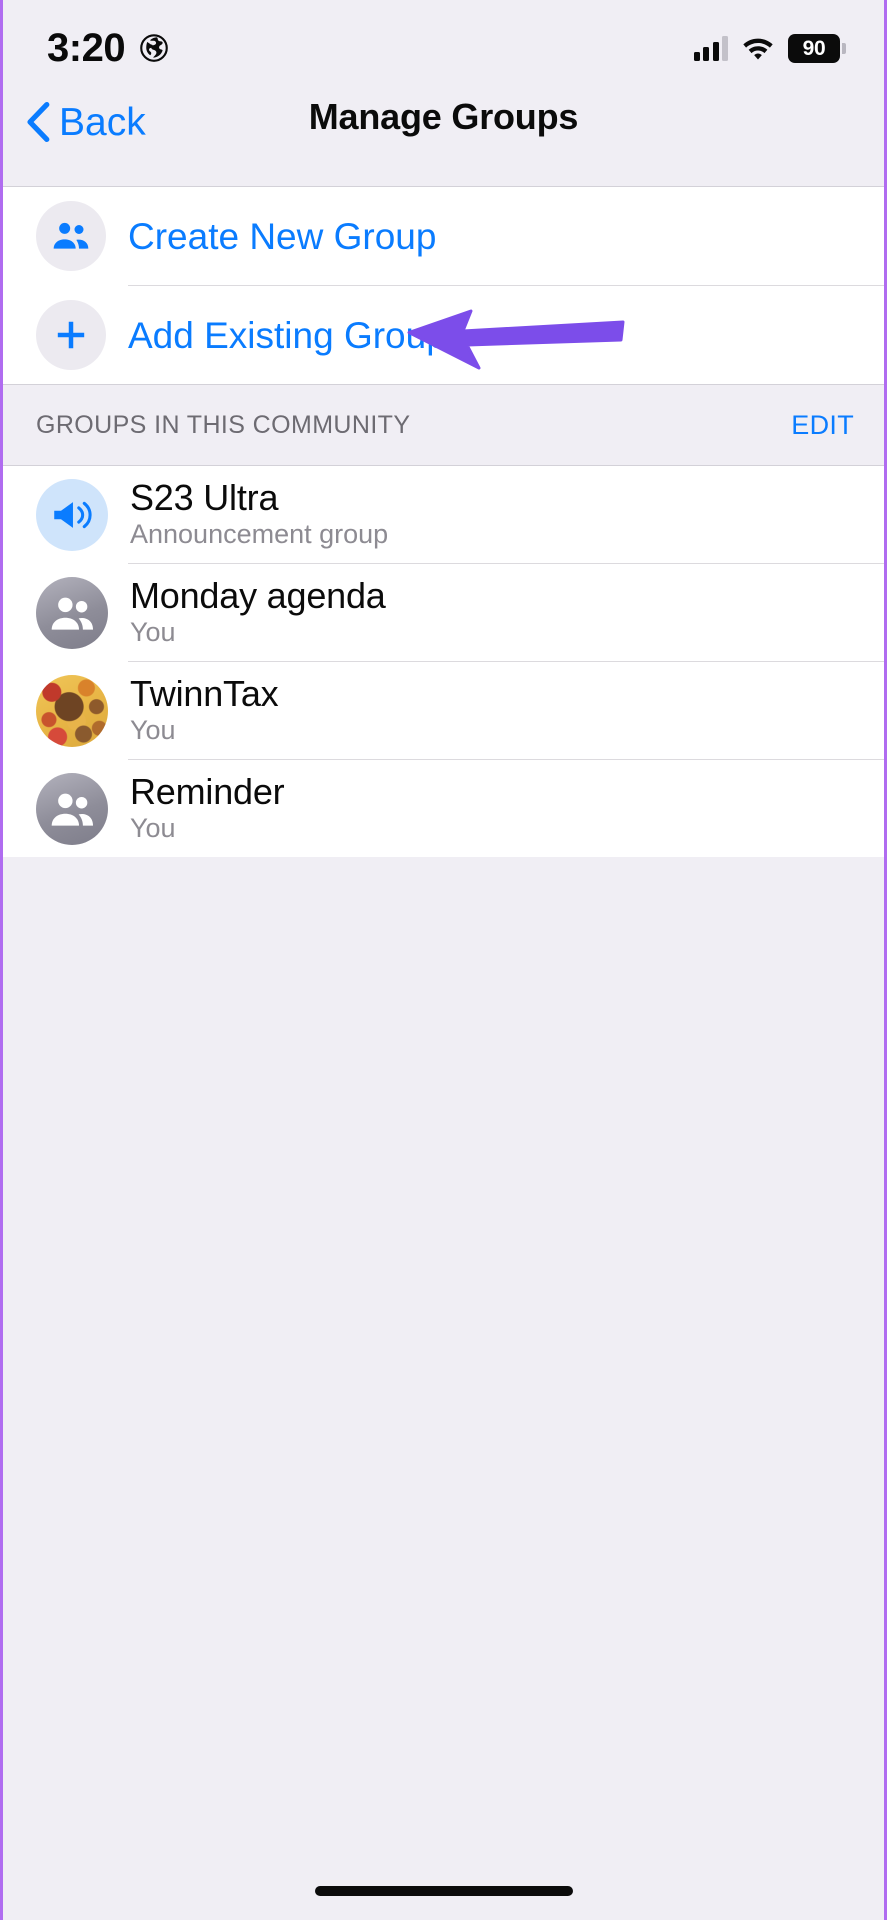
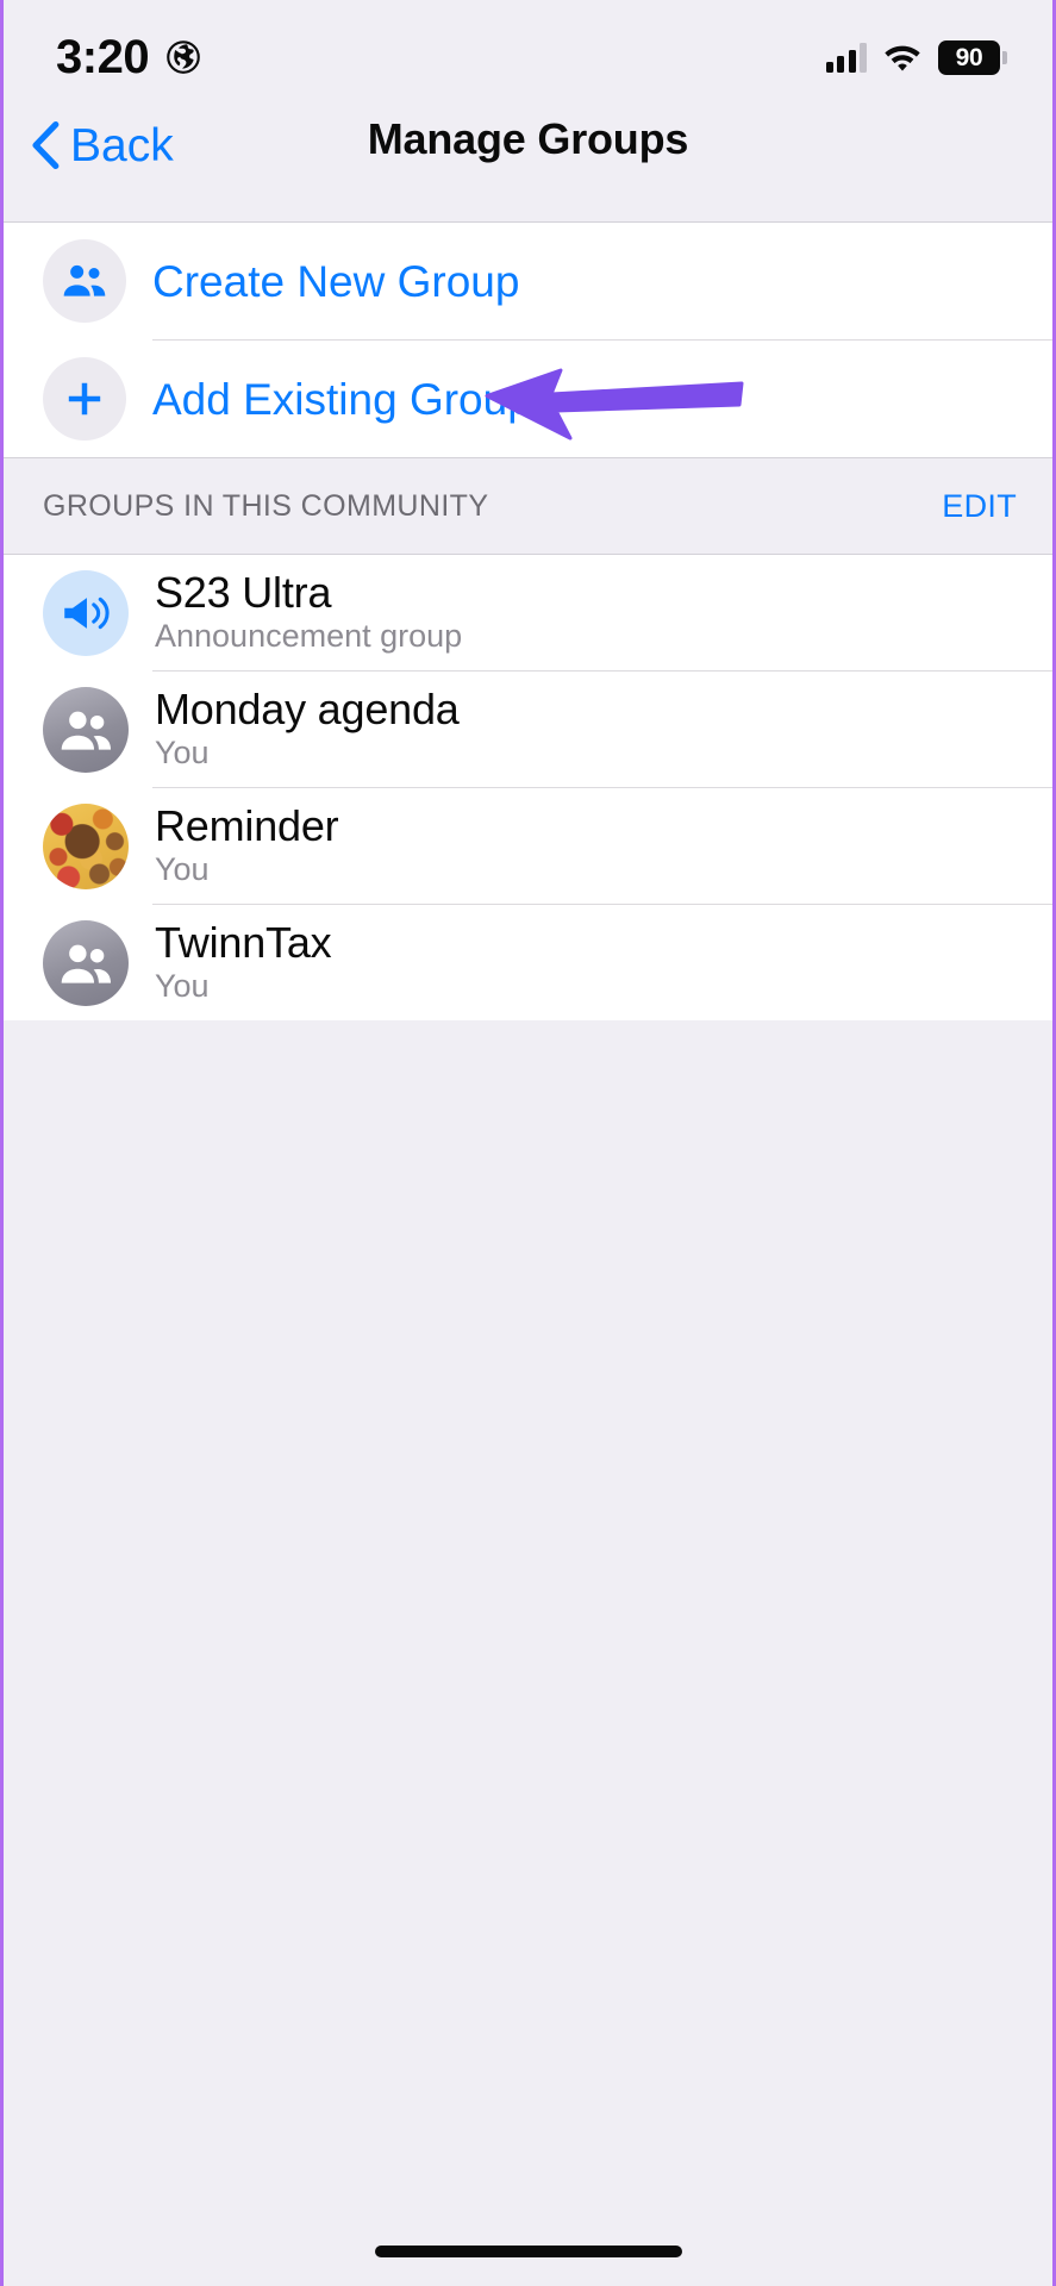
  3:20
  90
  Back
  Manage Groups
  Create New Group
  Add Existing Gro
  GROUPS IN THIS COMMUNITY
  EDIT
  S23 Ultra
  Announcement group
  Monday agenda
  You
- TwinnTax
+ Reminder
  You
- Reminder
+ TwinnTax
  You
